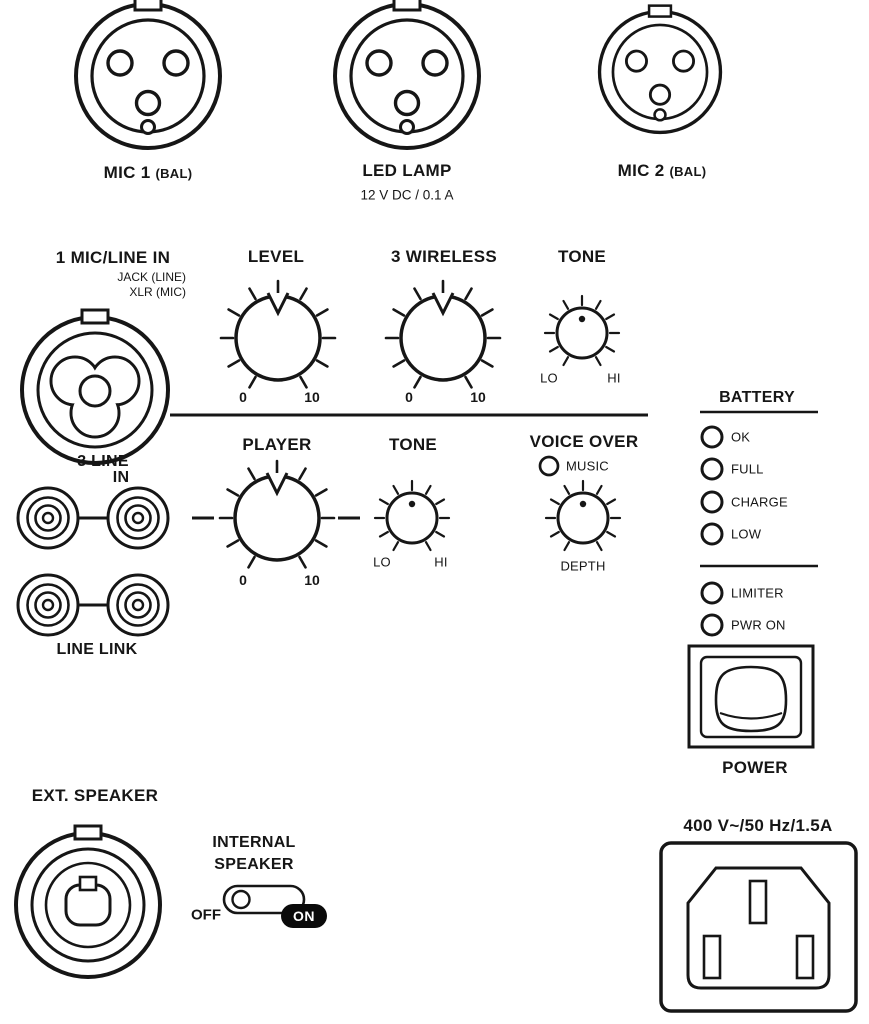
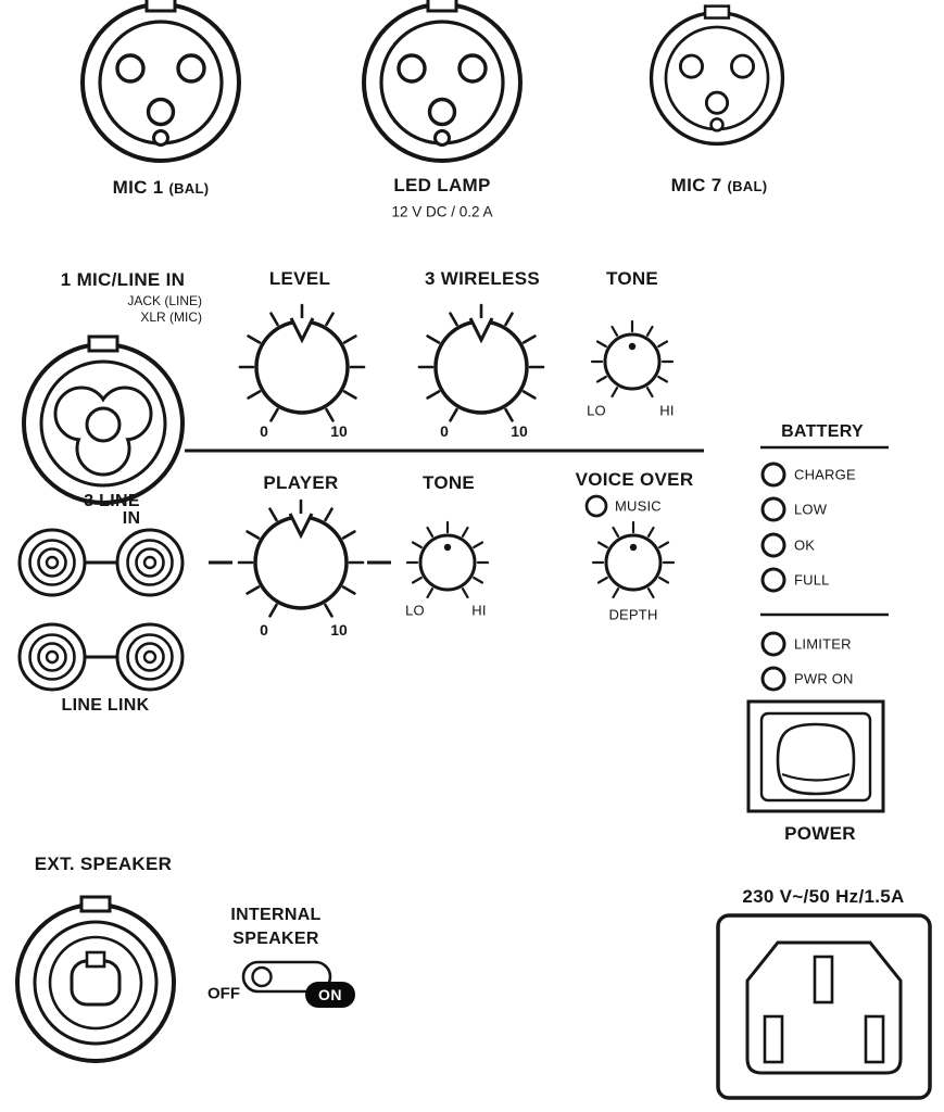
  MIC 1 (BAL)
  LED LAMP
- 12 V DC / 0.1 A
+ 12 V DC / 0.2 A
- MIC 2 (BAL)
+ MIC 7 (BAL)
  1 MIC/LINE IN
  JACK (LINE)
  XLR (MIC)
  LEVEL
  0
  10
  3 WIRELESS
  0
  10
  TONE
  LO
  HI
  BATTERY
- OK
+ CHARGE
- FULL
+ LOW
- CHARGE
+ OK
- LOW
+ FULL
  LIMITER
  PWR ON
  POWER
  PLAYER
  0
  10
  TONE
  LO
  HI
  VOICE OVER
  MUSIC
  DEPTH
  3 LINE
  IN
  LINE LINK
  EXT. SPEAKER
  INTERNAL
  SPEAKER
  OFF
  ON
- 400 V~/50 Hz/1.5A
+ 230 V~/50 Hz/1.5A
